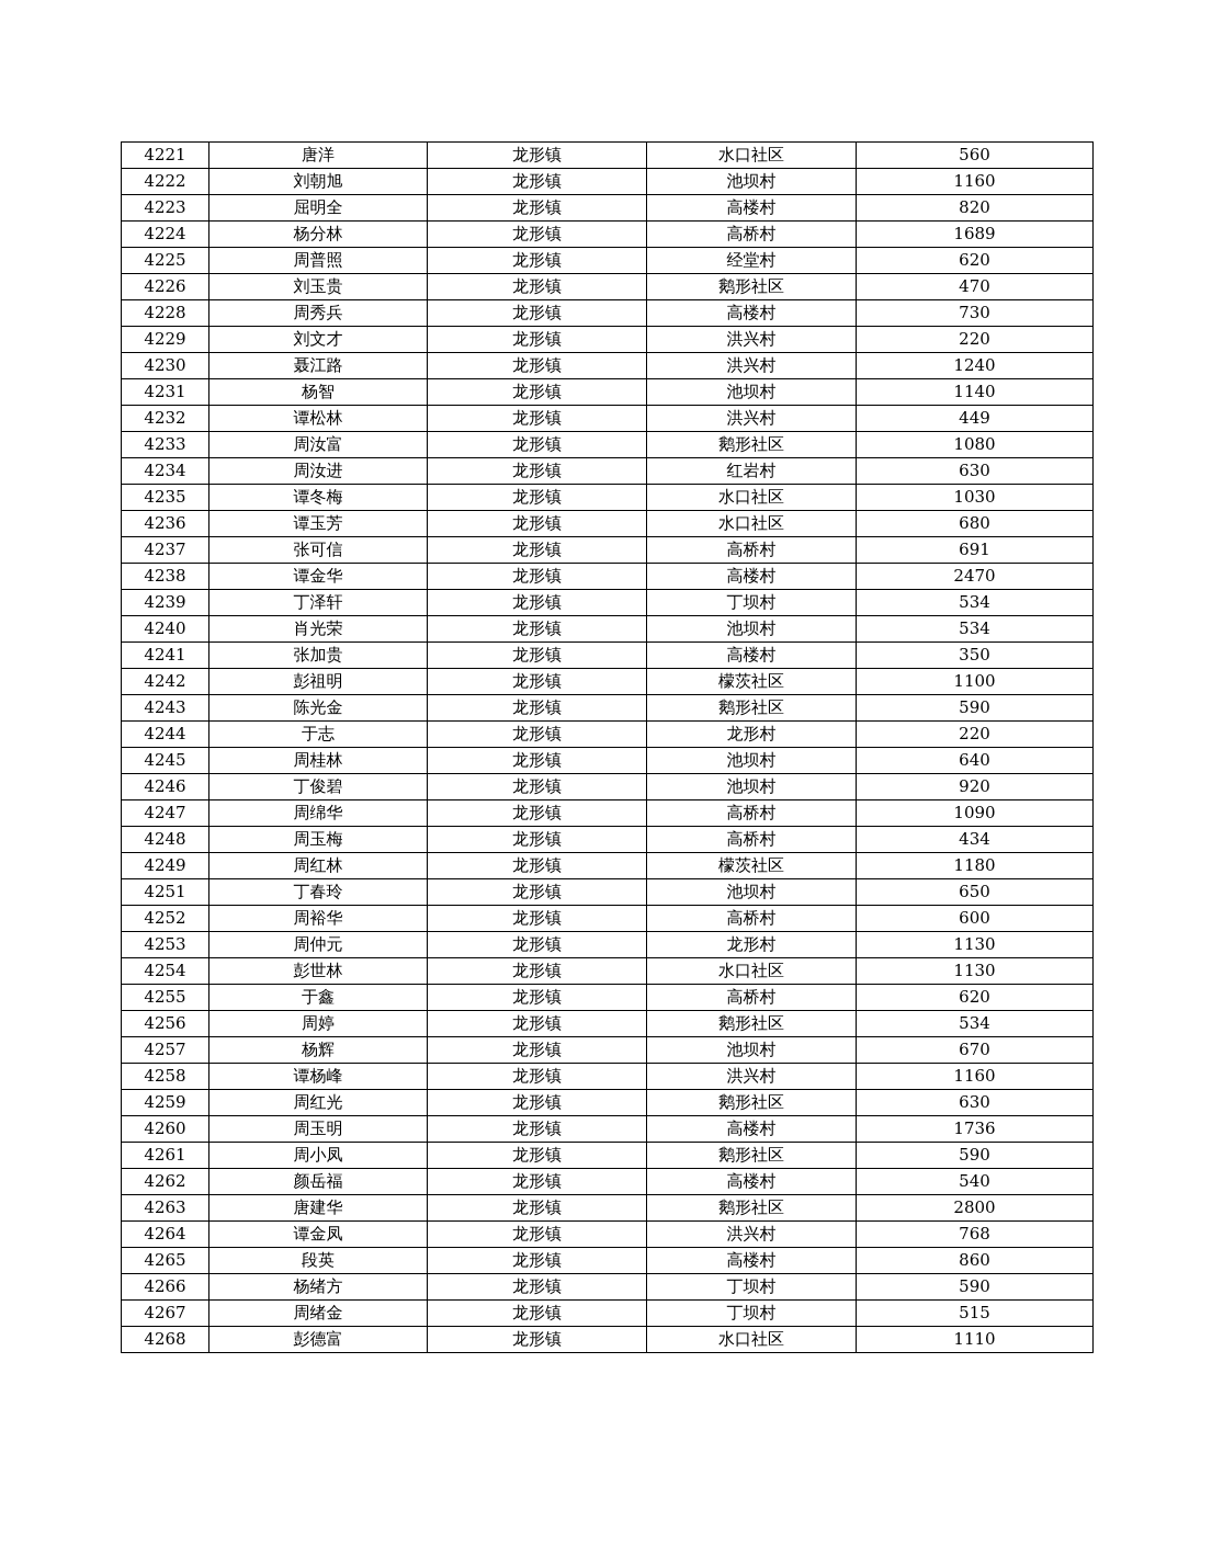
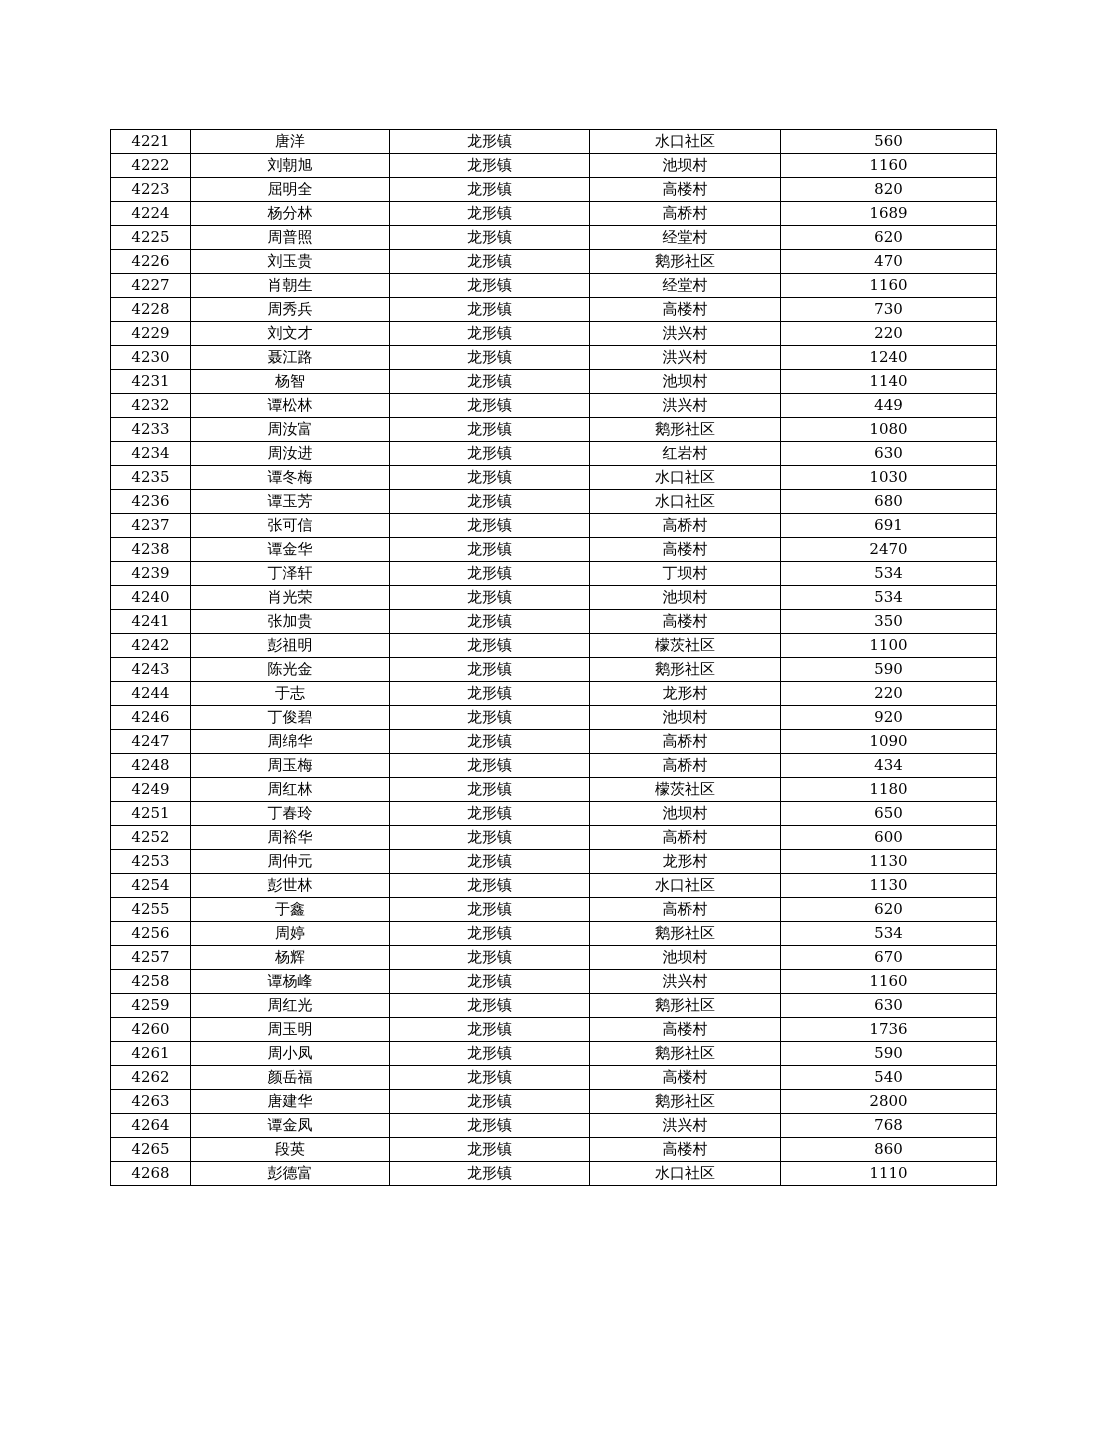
  4221	唐洋	龙形镇	水口社区	560
  4222	刘朝旭	龙形镇	池坝村	1160
  4223	屈明全	龙形镇	高楼村	820
  4224	杨分林	龙形镇	高桥村	1689
  4225	周普照	龙形镇	经堂村	620
  4226	刘玉贵	龙形镇	鹅形社区	470
+ 4227	肖朝生	龙形镇	经堂村	1160
  4228	周秀兵	龙形镇	高楼村	730
  4229	刘文才	龙形镇	洪兴村	220
  4230	聂江路	龙形镇	洪兴村	1240
  4231	杨智	龙形镇	池坝村	1140
  4232	谭松林	龙形镇	洪兴村	449
  4233	周汝富	龙形镇	鹅形社区	1080
  4234	周汝进	龙形镇	红岩村	630
  4235	谭冬梅	龙形镇	水口社区	1030
  4236	谭玉芳	龙形镇	水口社区	680
  4237	张可信	龙形镇	高桥村	691
  4238	谭金华	龙形镇	高楼村	2470
  4239	丁泽轩	龙形镇	丁坝村	534
  4240	肖光荣	龙形镇	池坝村	534
  4241	张加贵	龙形镇	高楼村	350
  4242	彭祖明	龙形镇	檬茨社区	1100
  4243	陈光金	龙形镇	鹅形社区	590
  4244	于志	龙形镇	龙形村	220
- 4245	周桂林	龙形镇	池坝村	640
  4246	丁俊碧	龙形镇	池坝村	920
  4247	周绵华	龙形镇	高桥村	1090
  4248	周玉梅	龙形镇	高桥村	434
  4249	周红林	龙形镇	檬茨社区	1180
  4251	丁春玲	龙形镇	池坝村	650
  4252	周裕华	龙形镇	高桥村	600
  4253	周仲元	龙形镇	龙形村	1130
  4254	彭世林	龙形镇	水口社区	1130
  4255	于鑫	龙形镇	高桥村	620
  4256	周婷	龙形镇	鹅形社区	534
  4257	杨辉	龙形镇	池坝村	670
  4258	谭杨峰	龙形镇	洪兴村	1160
  4259	周红光	龙形镇	鹅形社区	630
  4260	周玉明	龙形镇	高楼村	1736
  4261	周小凤	龙形镇	鹅形社区	590
  4262	颜岳福	龙形镇	高楼村	540
  4263	唐建华	龙形镇	鹅形社区	2800
  4264	谭金凤	龙形镇	洪兴村	768
  4265	段英	龙形镇	高楼村	860
- 4266	杨绪方	龙形镇	丁坝村	590
- 4267	周绪金	龙形镇	丁坝村	515
  4268	彭德富	龙形镇	水口社区	1110
